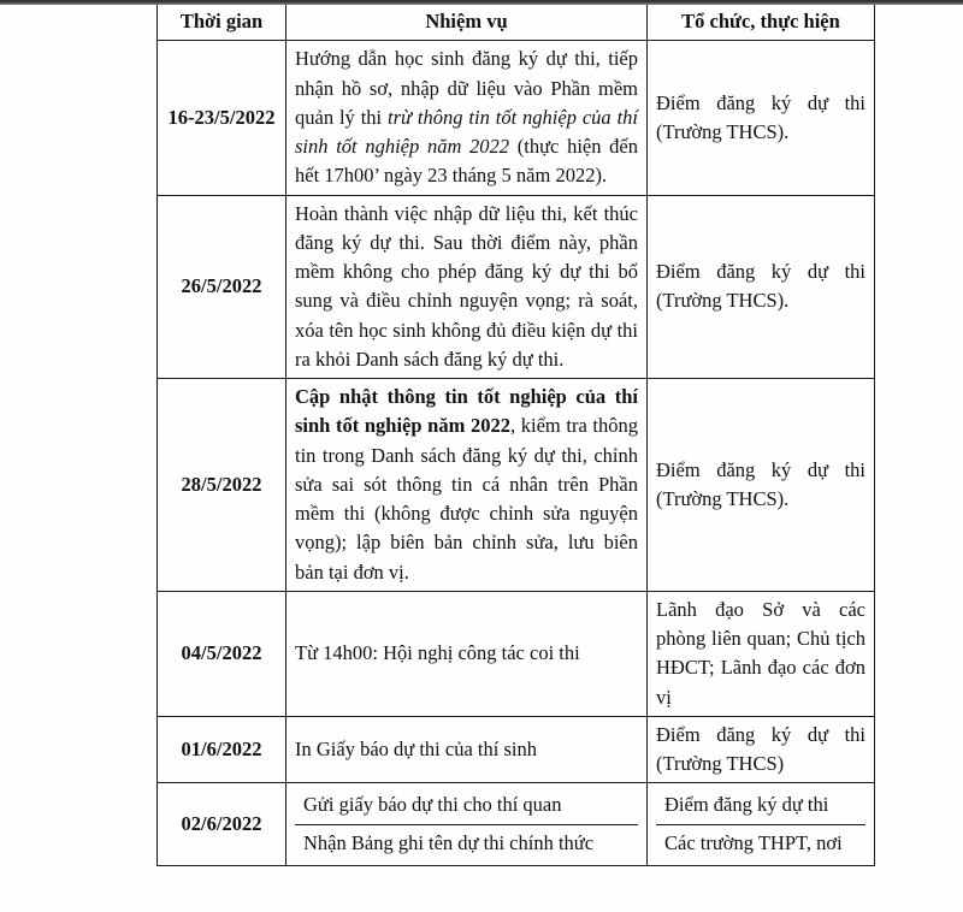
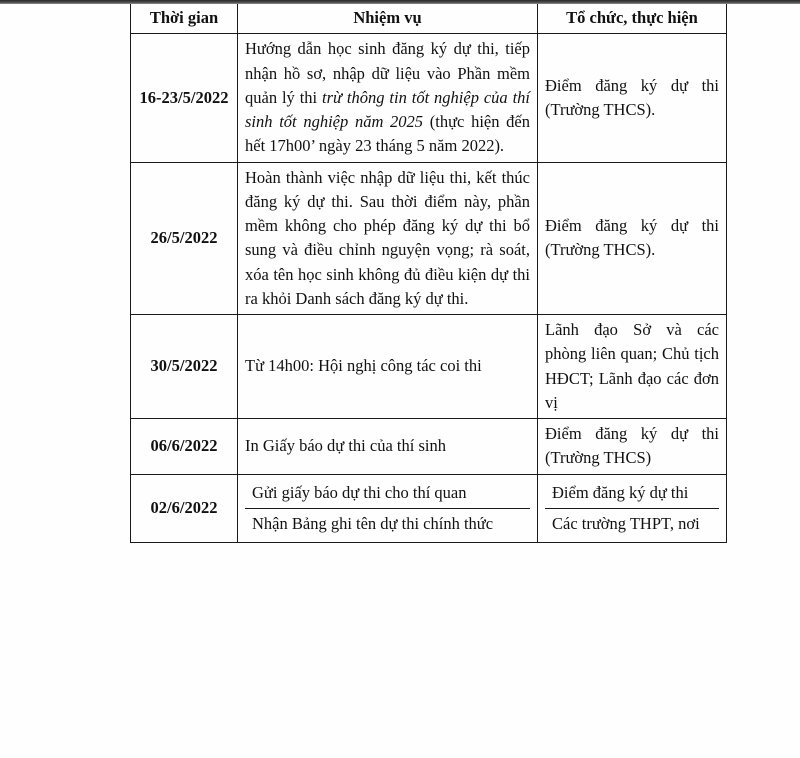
  Thời gian	Nhiệm vụ	Tổ chức, thực hiện
- 16-23/5/2022	Hướng dẫn học sinh đăng ký dự thi, tiếp nhận hồ sơ, nhập dữ liệu vào Phần mềm quản lý thi trừ thông tin tốt nghiệp của thí sinh tốt nghiệp năm 2022 (thực hiện đến hết 17h00’ ngày 23 tháng 5 năm 2022).	Điểm đăng ký dự thi (Trường THCS).
+ 16-23/5/2022	Hướng dẫn học sinh đăng ký dự thi, tiếp nhận hồ sơ, nhập dữ liệu vào Phần mềm quản lý thi trừ thông tin tốt nghiệp của thí sinh tốt nghiệp năm 2025 (thực hiện đến hết 17h00’ ngày 23 tháng 5 năm 2022).	Điểm đăng ký dự thi (Trường THCS).
  26/5/2022	Hoàn thành việc nhập dữ liệu thi, kết thúc đăng ký dự thi. Sau thời điểm này, phần mềm không cho phép đăng ký dự thi bổ sung và điều chỉnh nguyện vọng; rà soát, xóa tên học sinh không đủ điều kiện dự thi ra khỏi Danh sách đăng ký dự thi.	Điểm đăng ký dự thi (Trường THCS).
- 28/5/2022	Cập nhật thông tin tốt nghiệp của thí sinh tốt nghiệp năm 2022, kiểm tra thông tin trong Danh sách đăng ký dự thi, chỉnh sửa sai sót thông tin cá nhân trên Phần mềm thi (không được chỉnh sửa nguyện vọng); lập biên bản chỉnh sửa, lưu biên bản tại đơn vị.	Điểm đăng ký dự thi (Trường THCS).
- 04/5/2022	Từ 14h00: Hội nghị công tác coi thi	Lãnh đạo Sở và các phòng liên quan; Chủ tịch HĐCT; Lãnh đạo các đơn vị
+ 30/5/2022	Từ 14h00: Hội nghị công tác coi thi	Lãnh đạo Sở và các phòng liên quan; Chủ tịch HĐCT; Lãnh đạo các đơn vị
- 01/6/2022	In Giấy báo dự thi của thí sinh	Điểm đăng ký dự thi (Trường THCS)
+ 06/6/2022	In Giấy báo dự thi của thí sinh	Điểm đăng ký dự thi (Trường THCS)
  02/6/2022	Gửi giấy báo dự thi cho thí quan Nhận Bảng ghi tên dự thi chính thức	Điểm đăng ký dự thi Các trường THPT, nơi
